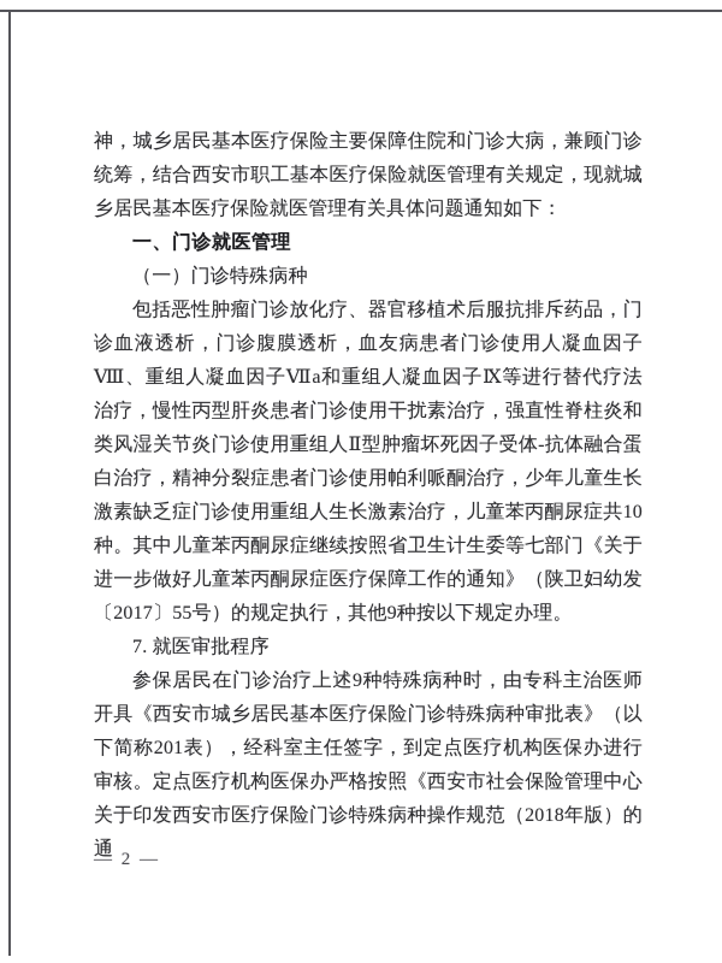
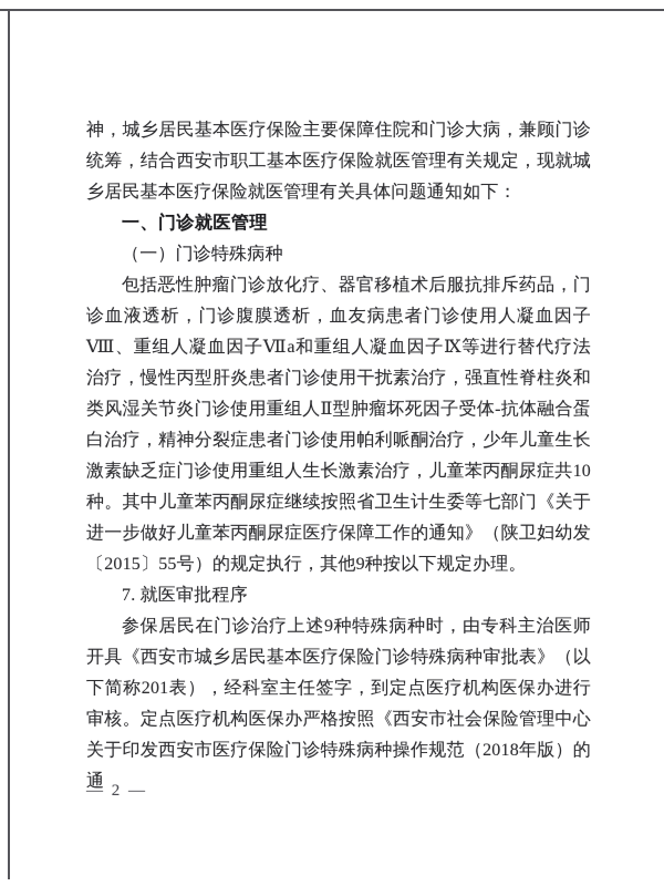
  神，城乡居民基本医疗保险主要保障住院和门诊大病，兼顾门诊统筹，结合西安市职工基本医疗保险就医管理有关规定，现就城乡居民基本医疗保险就医管理有关具体问题通知如下：
  一、门诊就医管理
  （一）门诊特殊病种
- 包括恶性肿瘤门诊放化疗、器官移植术后服抗排斥药品，门诊血液透析，门诊腹膜透析，血友病患者门诊使用人凝血因子Ⅷ、重组人凝血因子Ⅶa和重组人凝血因子Ⅸ等进行替代疗法治疗，慢性丙型肝炎患者门诊使用干扰素治疗，强直性脊柱炎和类风湿关节炎门诊使用重组人Ⅱ型肿瘤坏死因子受体-抗体融合蛋白治疗，精神分裂症患者门诊使用帕利哌酮治疗，少年儿童生长激素缺乏症门诊使用重组人生长激素治疗，儿童苯丙酮尿症共10种。其中儿童苯丙酮尿症继续按照省卫生计生委等七部门《关于进一步做好儿童苯丙酮尿症医疗保障工作的通知》（陕卫妇幼发〔2017〕55号）的规定执行，其他9种按以下规定办理。
+ 包括恶性肿瘤门诊放化疗、器官移植术后服抗排斥药品，门诊血液透析，门诊腹膜透析，血友病患者门诊使用人凝血因子Ⅷ、重组人凝血因子Ⅶa和重组人凝血因子Ⅸ等进行替代疗法治疗，慢性丙型肝炎患者门诊使用干扰素治疗，强直性脊柱炎和类风湿关节炎门诊使用重组人Ⅱ型肿瘤坏死因子受体-抗体融合蛋白治疗，精神分裂症患者门诊使用帕利哌酮治疗，少年儿童生长激素缺乏症门诊使用重组人生长激素治疗，儿童苯丙酮尿症共10种。其中儿童苯丙酮尿症继续按照省卫生计生委等七部门《关于进一步做好儿童苯丙酮尿症医疗保障工作的通知》（陕卫妇幼发〔2015〕55号）的规定执行，其他9种按以下规定办理。
  7. 就医审批程序
  参保居民在门诊治疗上述9种特殊病种时，由专科主治医师开具《西安市城乡居民基本医疗保险门诊特殊病种审批表》（以下简称201表），经科室主任签字，到定点医疗机构医保办进行审核。定点医疗机构医保办严格按照《西安市社会保险管理中心关于印发西安市医疗保险门诊特殊病种操作规范（2018年版）的通
  — 2 —
